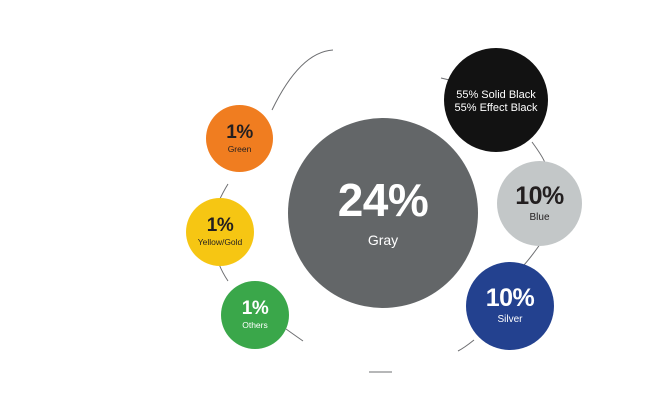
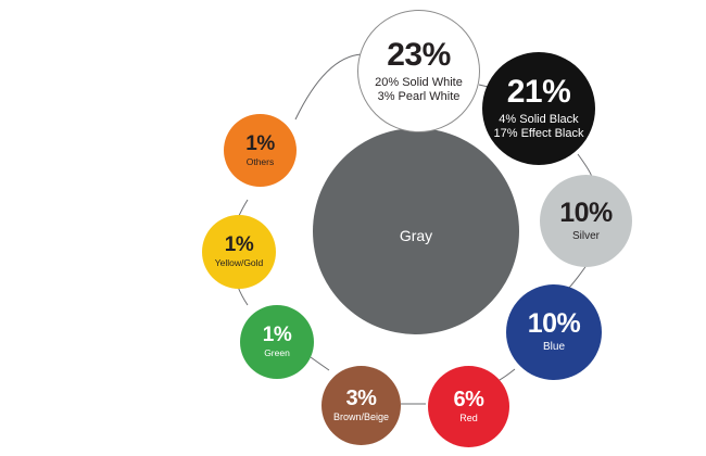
- 24%
  Gray
+ 23%
+ 20% Solid White
+ 3% Pearl White
+ 21%
- 55% Solid Black
+ 4% Solid Black
- 55% Effect Black
+ 17% Effect Black
  10%
- Blue
+ Silver
  10%
- Silver
+ Blue
+ 6%
+ Red
+ 3%
+ Brown/Beige
  1%
- Others
+ Green
  1%
  Yellow/Gold
  1%
- Green
+ Others
